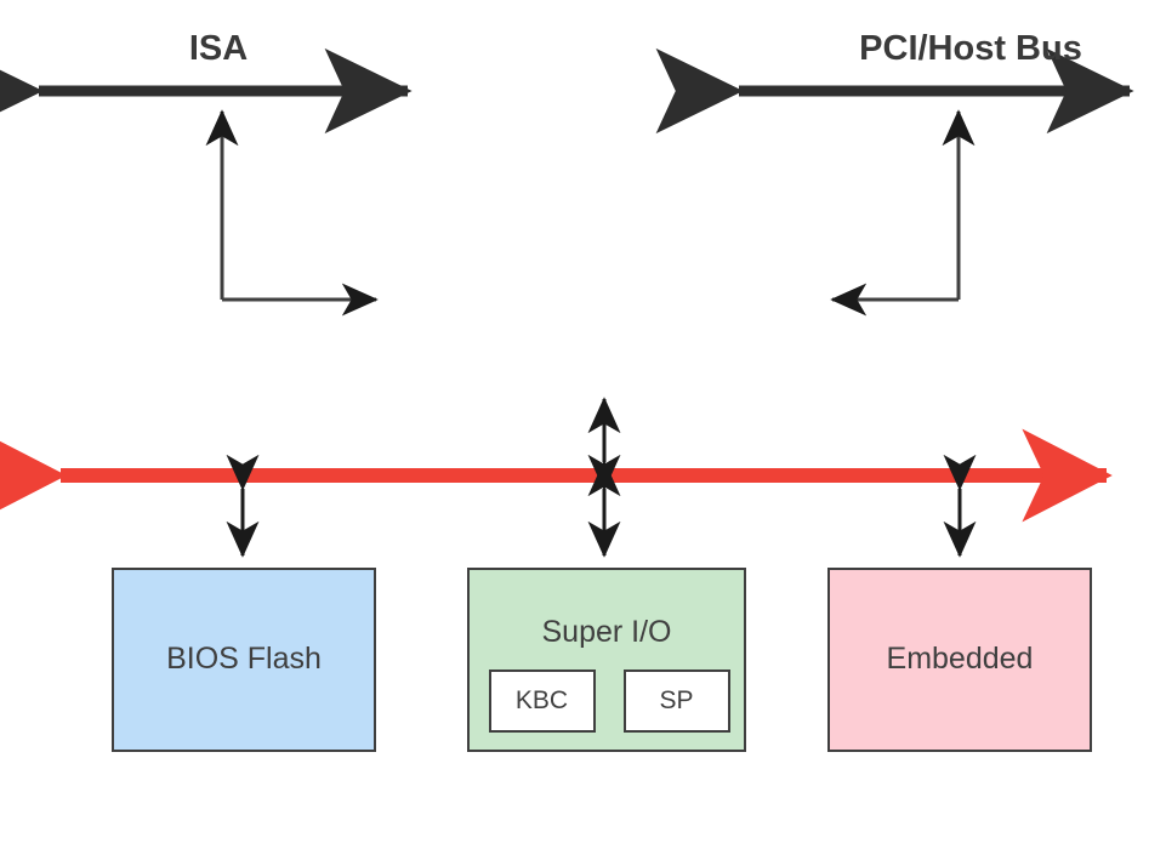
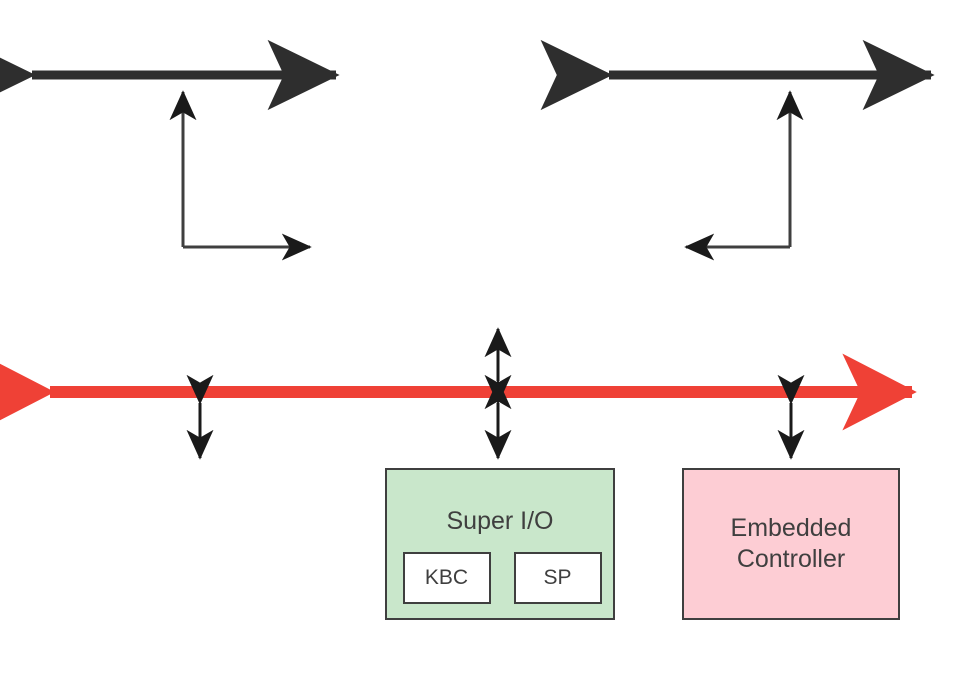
- ISA
- PCI/Host Bus
- BIOS Flash
  Super I/O
  KBC
  SP
  Embedded
+ Controller
